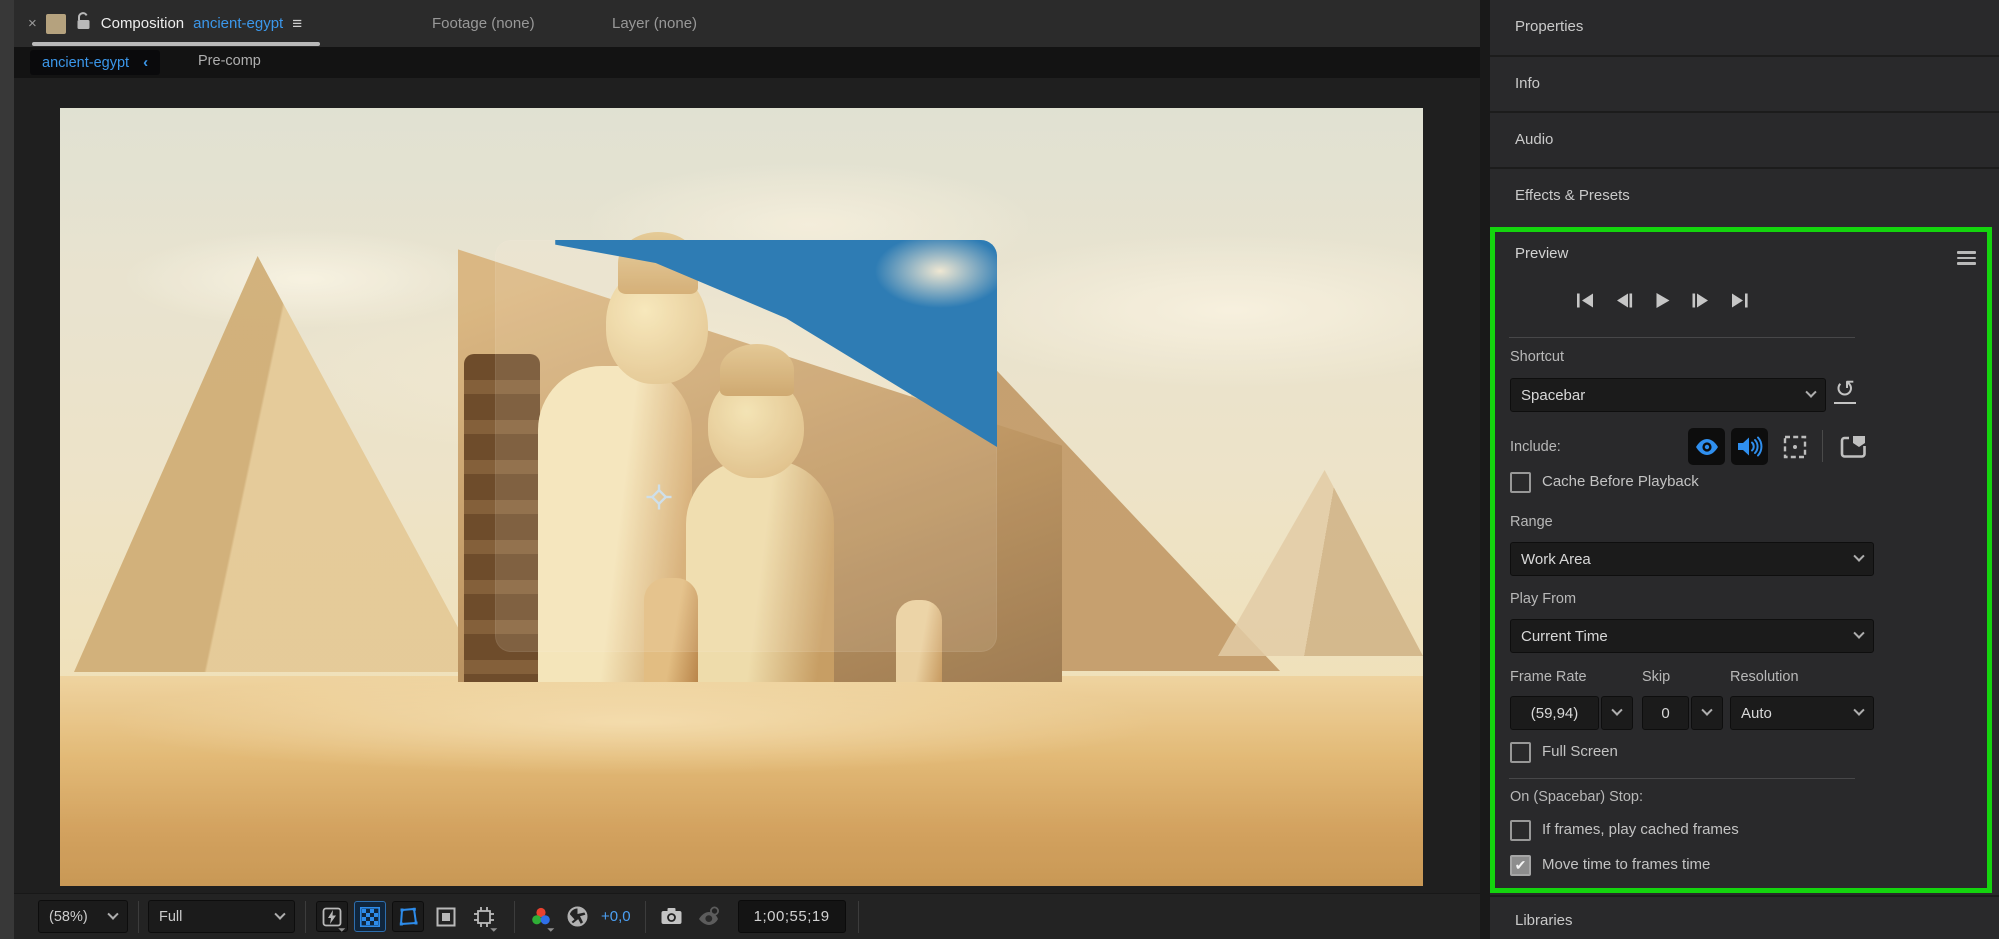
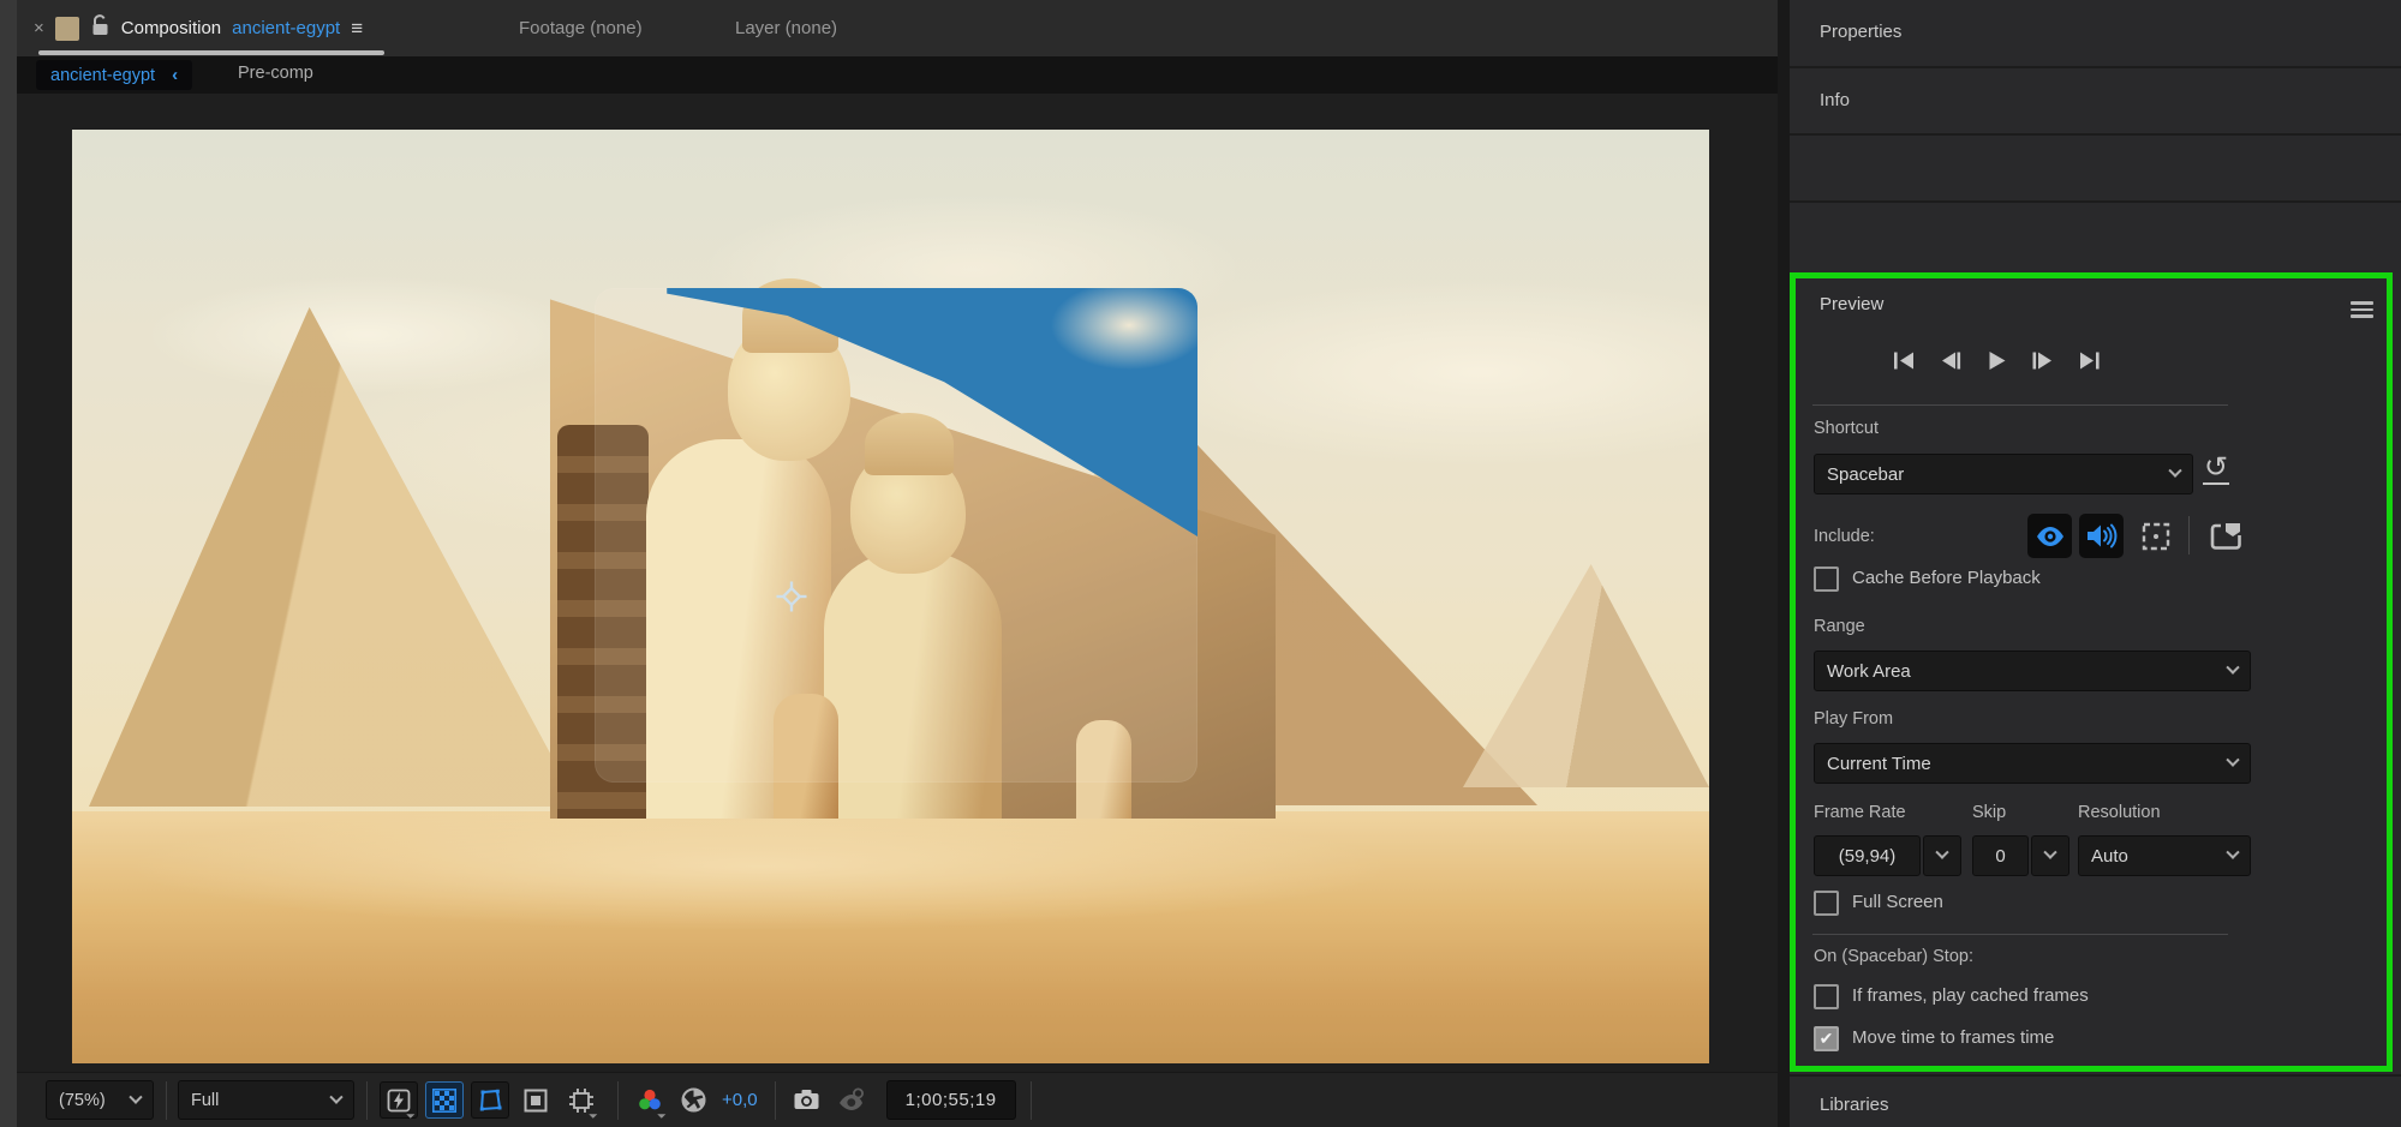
  ×
  Composition
  ancient-egypt
  ≡
  Footage (none)
  Layer (none)
  ancient-egypt
  ‹
  Pre-comp
- (58%)
+ (75%)
  Full
  +0,0
  1;00;55;19
  Properties
  Info
- Audio
- Effects & Presets
  Preview
  Shortcut
  Spacebar
  ↺
  Include:
  Cache Before Playback
  Range
  Work Area
  Play From
  Current Time
  Frame Rate
  Skip
  Resolution
  (59,94)
  0
  Auto
  Full Screen
  On (Spacebar) Stop:
  If frames, play cached frames
  ✔
  Move time to frames time
  Libraries
